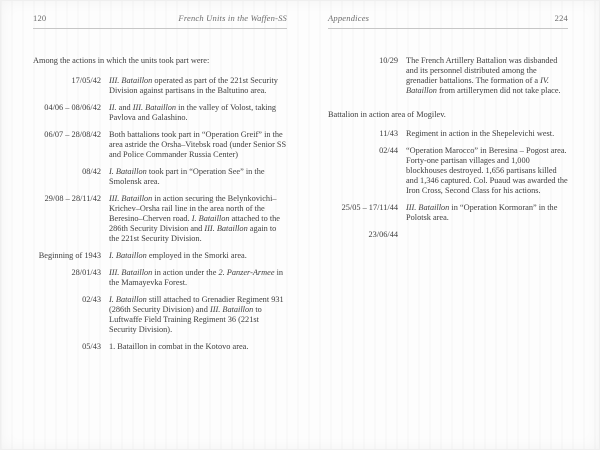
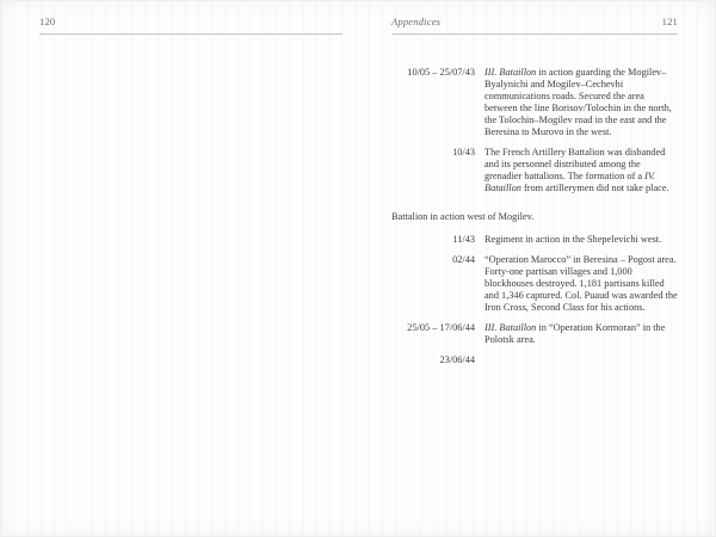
  120
- French Units in the Waffen-SS
- Among the actions in which the units took part were:
- 17/05/42
- III. Bataillon operated as part of the 221st Security Division against partisans in the Baltutino area.
- 04/06 – 08/06/42
- II. and III. Bataillon in the valley of Volost, taking Pavlova and Galashino.
- 06/07 – 28/08/42
- Both battalions took part in “Operation Greif” in the area astride the Orsha–Vitebsk road (under Senior SS and Police Commander Russia Center)
- 08/42
- I. Bataillon took part in “Operation See” in the Smolensk area.
- 29/08 – 28/11/42
- III. Bataillon in action securing the Belynkovichi–Krichev–Orsha rail line in the area north of the Beresino–Cherven road. I. Bataillon attached to the 286th Security Division and III. Bataillon again to the 221st Security Division.
- Beginning of 1943
- I. Bataillon employed in the Smorki area.
- 28/01/43
- III. Bataillon in action under the 2. Panzer-Armee in the Mamayevka Forest.
- 02/43
- I. Bataillon still attached to Grenadier Regiment 931 (286th Security Division) and III. Bataillon to Luftwaffe Field Training Regiment 36 (221st Security Division).
- 05/43
- 1. Bataillon in combat in the Kotovo area.
  Appendices
- 224
+ 121
+ 10/05 – 25/07/43
+ III. Bataillon in action guarding the Mogilev–Byalynichi and Mogilev–Cechevhi communications roads. Secured the area between the line Borisov/Tolochin in the north, the Tolochin–Mogilev road in the east and the Beresina to Murovo in the west.
- 10/29
+ 10/43
  The French Artillery Battalion was disbanded and its personnel distributed among the grenadier battalions. The formation of a IV. Bataillon from artillerymen did not take place.
- Battalion in action area of Mogilev.
+ Battalion in action west of Mogilev.
  11/43
  Regiment in action in the Shepelevichi west.
  02/44
- “Operation Marocco” in Beresina – Pogost area. Forty-one partisan villages and 1,000 blockhouses destroyed. 1,656 partisans killed and 1,346 captured. Col. Puaud was awarded the Iron Cross, Second Class for his actions.
+ “Operation Marocco” in Beresina – Pogost area. Forty-one partisan villages and 1,000 blockhouses destroyed. 1,181 partisans killed and 1,346 captured. Col. Puaud was awarded the Iron Cross, Second Class for his actions.
- 25/05 – 17/11/44
+ 25/05 – 17/06/44
  III. Bataillon in “Operation Kormoran” in the Polotsk area.
  23/06/44
